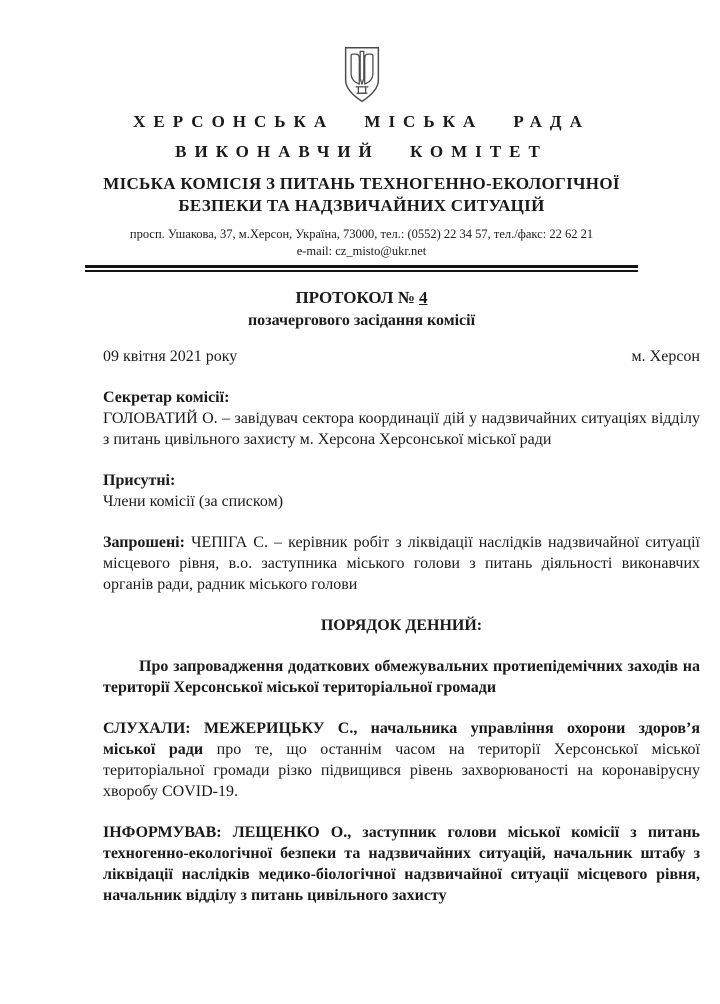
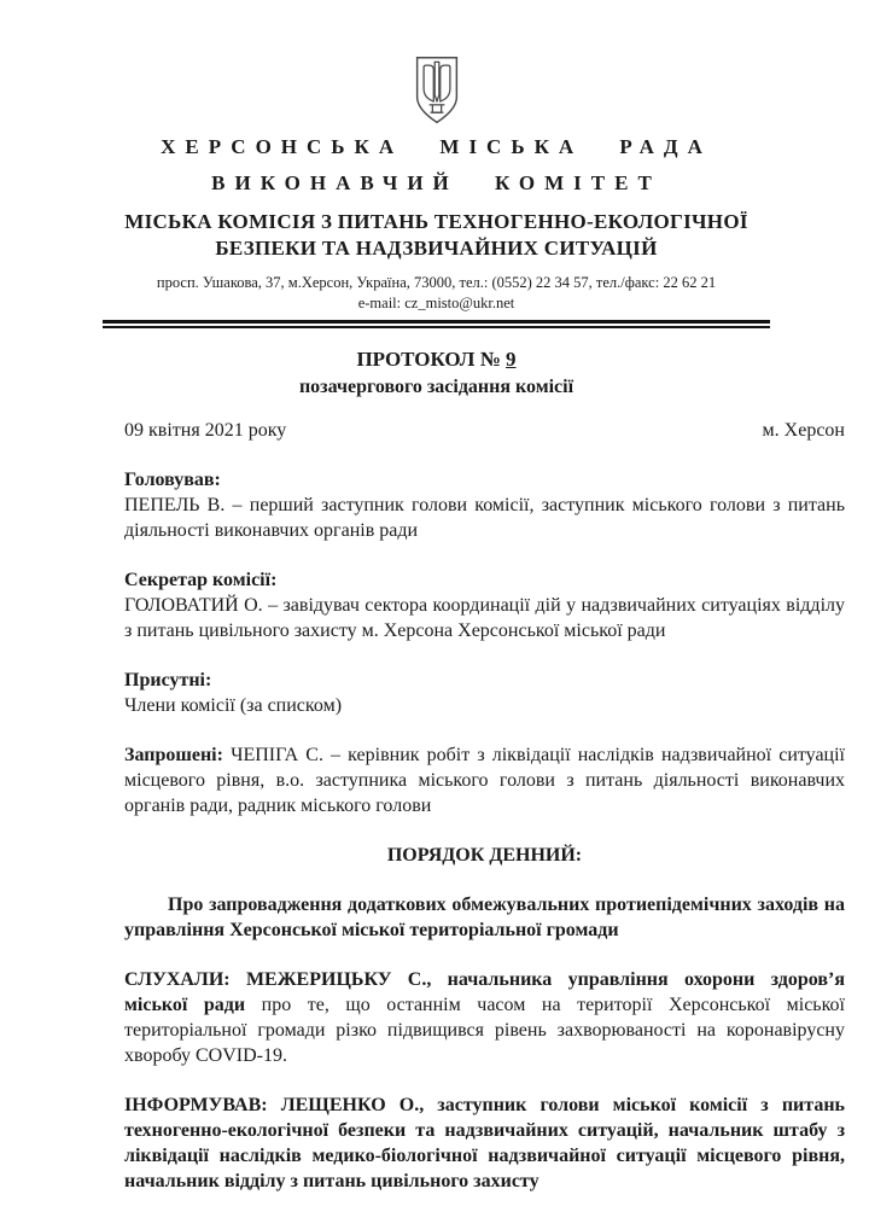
  ХЕРСОНСЬКА МІСЬКА РАДА
  ВИКОНАВЧИЙ КОМІТЕТ
  МІСЬКА КОМІСІЯ З ПИТАНЬ ТЕХНОГЕННО-ЕКОЛОГІЧНОЇ
  БЕЗПЕКИ ТА НАДЗВИЧАЙНИХ СИТУАЦІЙ
  просп. Ушакова, 37, м.Херсон, Україна, 73000, тел.: (0552) 22 34 57, тел./факс: 22 62 21
  e-mail: cz_misto@ukr.net
- ПРОТОКОЛ № 4
+ ПРОТОКОЛ № 9
  позачергового засідання комісії
  09 квітня 2021 року
  м. Херсон
+ Головував:
+ ПЕПЕЛЬ В. – перший заступник голови комісії, заступник міського голови з питань діяльності виконавчих органів ради
  Секретар комісії:
  ГОЛОВАТИЙ О. – завідувач сектора координації дій у надзвичайних ситуаціях відділу з питань цивільного захисту м. Херсона Херсонської міської ради
  Присутні:
  Члени комісії (за списком)
  Запрошені: ЧЕПІГА С. – керівник робіт з ліквідації наслідків надзвичайної ситуації місцевого рівня, в.о. заступника міського голови з питань діяльності виконавчих органів ради, радник міського голови
  ПОРЯДОК ДЕННИЙ:
- Про запровадження додаткових обмежувальних протиепідемічних заходів на території Херсонської міської територіальної громади
+ Про запровадження додаткових обмежувальних протиепідемічних заходів на управління Херсонської міської територіальної громади
  СЛУХАЛИ: МЕЖЕРИЦЬКУ С., начальника управління охорони здоров’я міської ради про те, що останнім часом на території Херсонської міської територіальної громади різко підвищився рівень захворюваності на коронавірусну хворобу COVID-19.
  ІНФОРМУВАВ: ЛЕЩЕНКО О., заступник голови міської комісії з питань техногенно-екологічної безпеки та надзвичайних ситуацій, начальник штабу з ліквідації наслідків медико-біологічної надзвичайної ситуації місцевого рівня, начальник відділу з питань цивільного захисту
